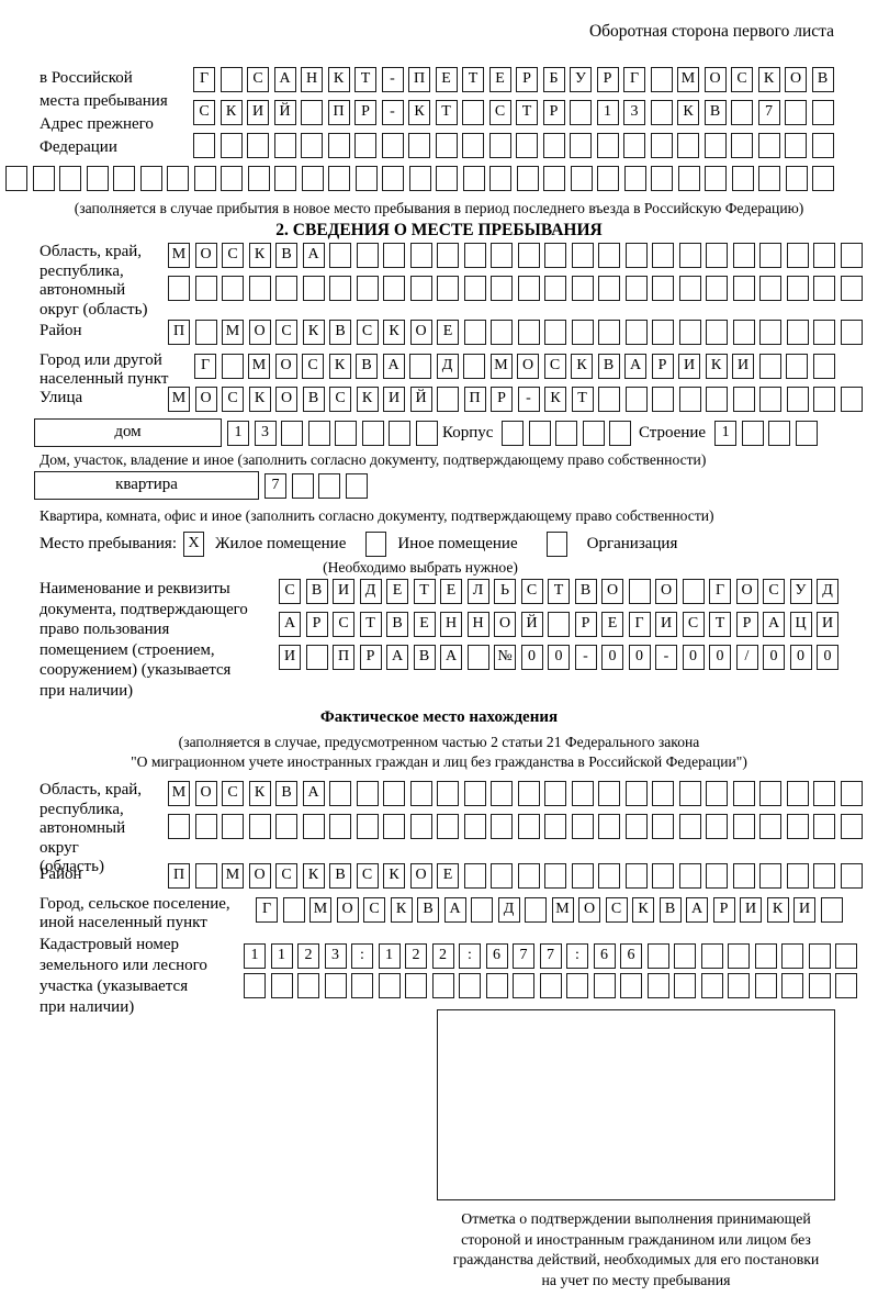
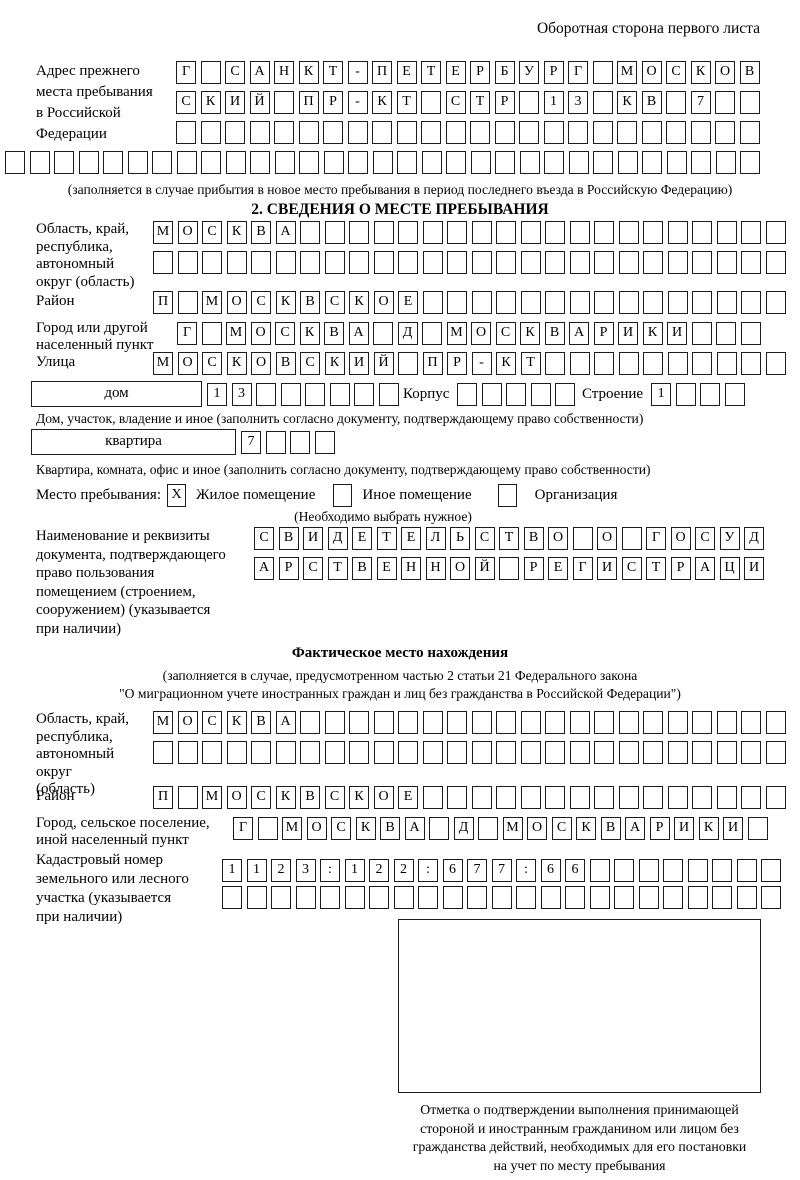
  Оборотная сторона первого листа
- в Российской
+ Адрес прежнего
  места пребывания
- Адрес прежнего
+ в Российской
  Федерации
  Г С А Н К Т - П Е Т Е Р Б У Р Г М О С К О В
  С К И Й П Р - К Т С Т Р 1 3 К В 7
  (заполняется в случае прибытия в новое место пребывания в период последнего въезда в Российскую Федерацию)
  2. СВЕДЕНИЯ О МЕСТЕ ПРЕБЫВАНИЯ
  Область, край,
  республика,
  автономный
  округ (область)
  М О С К В А
  Район
  П М О С К В С К О Е
  Город или другой
  населенный пункт
  Г М О С К В А Д М О С К В А Р И К И
  Улица
  М О С К О В С К И Й П Р - К Т
  дом
  1 3
  Корпус
  Строение
  1
  Дом, участок, владение и иное (заполнить согласно документу, подтверждающему право собственности)
  квартира
  7
  Квартира, комната, офис и иное (заполнить согласно документу, подтверждающему право собственности)
  Место пребывания:
  X
  Жилое помещение
  Иное помещение
  Организация
  (Необходимо выбрать нужное)
  Наименование и реквизиты
  документа, подтверждающего
  право пользования
  помещением (строением,
  сооружением) (указывается
  при наличии)
  С В И Д Е Т Е Л Ь С Т В О О Г О С У Д
  А Р С Т В Е Н Н О Й Р Е Г И С Т Р А Ц И
- И П Р А В А № 0 0 - 0 0 - 0 0 / 0 0 0
  Фактическое место нахождения
  (заполняется в случае, предусмотренном частью 2 статьи 21 Федерального закона
  "О миграционном учете иностранных граждан и лиц без гражданства в Российской Федерации")
  Область, край,
  республика,
  автономный округ
  (область)
  М О С К В А
  Район
  П М О С К В С К О Е
  Город, сельское поселение,
  иной населенный пункт
  Г М О С К В А Д М О С К В А Р И К И
  Кадастровый номер
  земельного или лесного
  участка (указывается
  при наличии)
  1 1 2 3 : 1 2 2 : 6 7 7 : 6 6
  Отметка о подтверждении выполнения принимающей
  стороной и иностранным гражданином или лицом без
  гражданства действий, необходимых для его постановки
  на учет по месту пребывания
